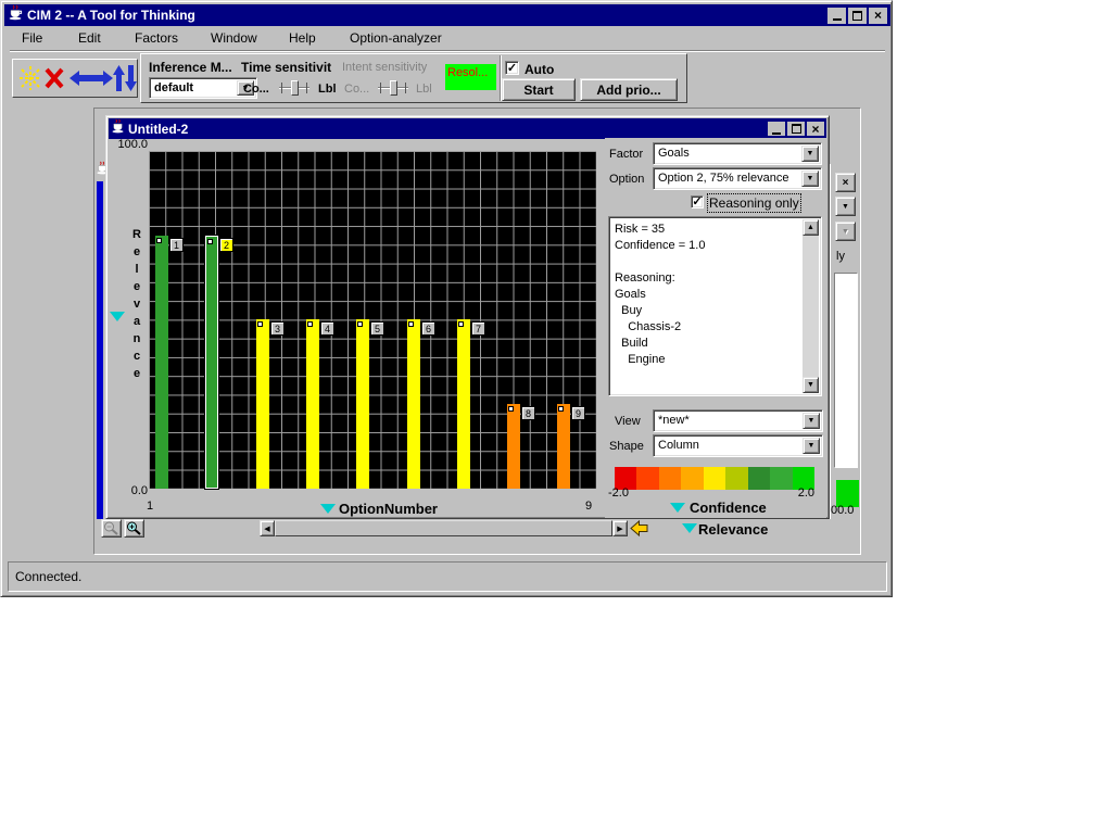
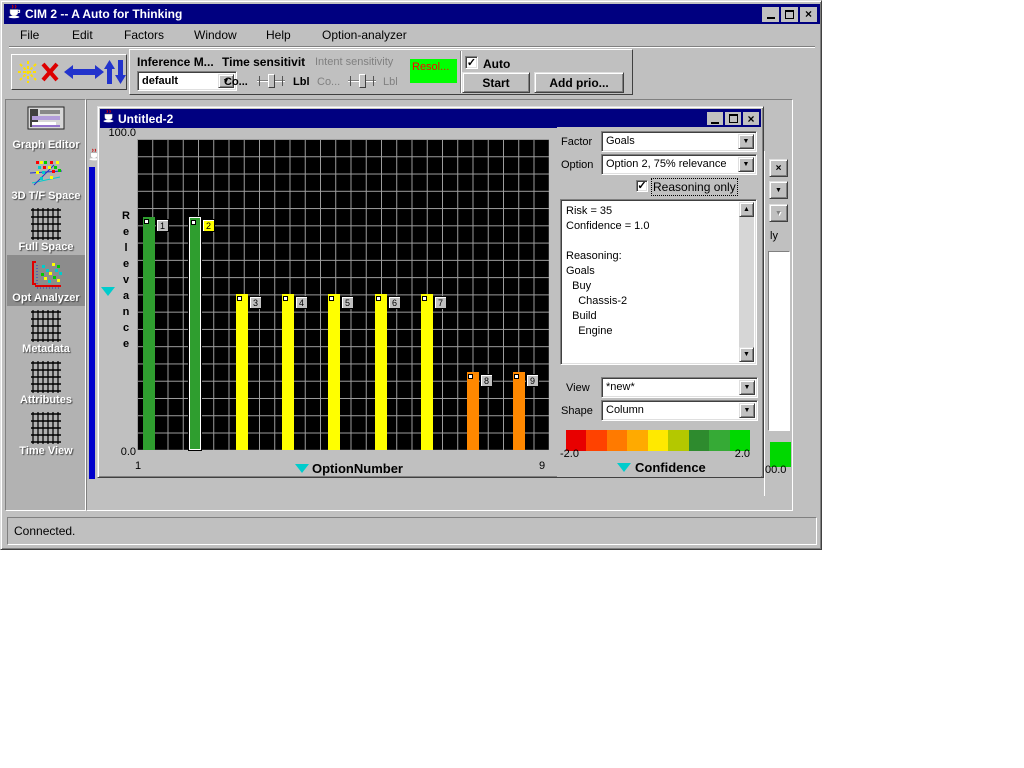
- CIM 2 -- A Tool for Thinking
+ CIM 2 -- A Auto for Thinking
  ×
  File
  Edit
  Factors
  Window
  Help
  Option-analyzer
  Inference M...
  default
  Time sensitivit
  Co...
  Lbl
  Intent sensitivity
  Co...
  Lbl
  Resol...
  ✓
  Auto
  Start
  Add prio...
+ Graph Editor
+ 3D T/F Space
+ Full Space
+ Opt Analyzer
+ Metadata
+ Attributes
+ Time View
  ×
  ly
  00.0
- Relevance
  Untitled-2
  ×
  100.0
  0.0
  1
  2
  3
  4
  5
  6
  7
  8
  9
  R
  e
  l
  e
  v
  a
  n
  c
  e
  1
  9
  OptionNumber
  Factor
  Goals
  Option
  Option 2, 75% relevance
  ✓
  Reasoning only
  Risk = 35
  Confidence = 1.0
  Reasoning:
  Goals
  Buy
  Chassis-2
  Build
  Engine
  View
  *new*
  Shape
  Column
  -2.0
  2.0
  Confidence
  Connected.
